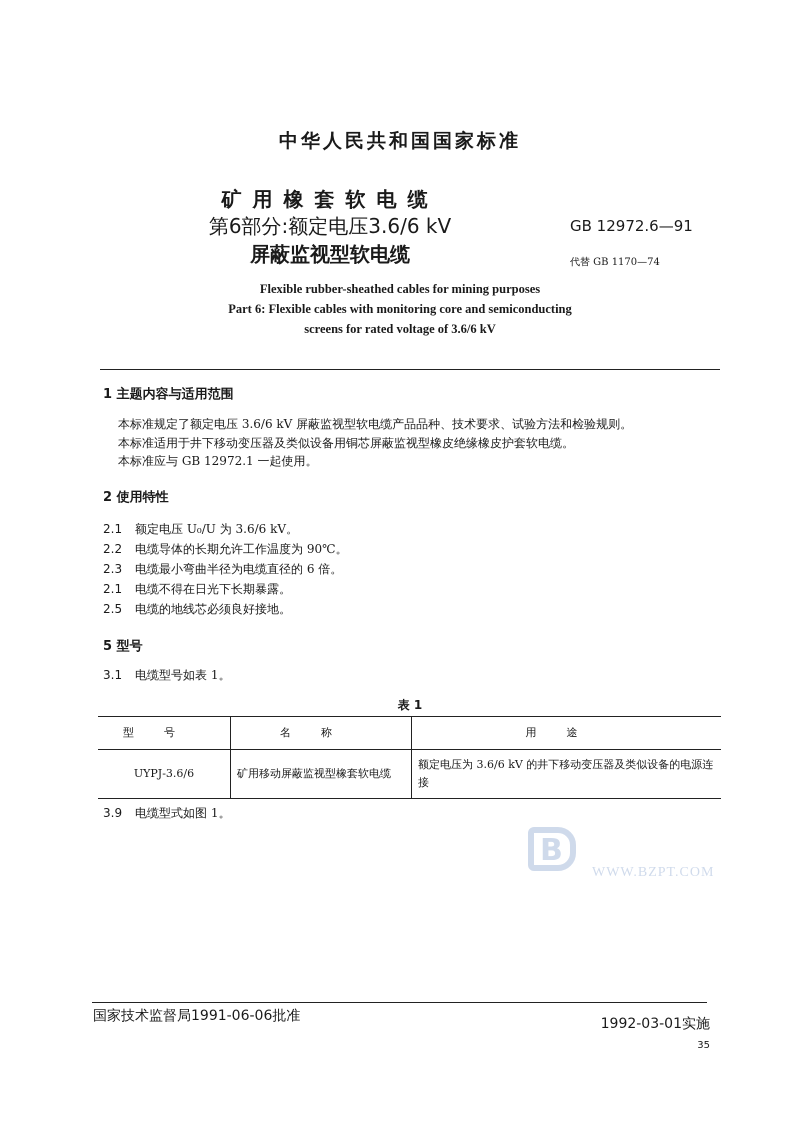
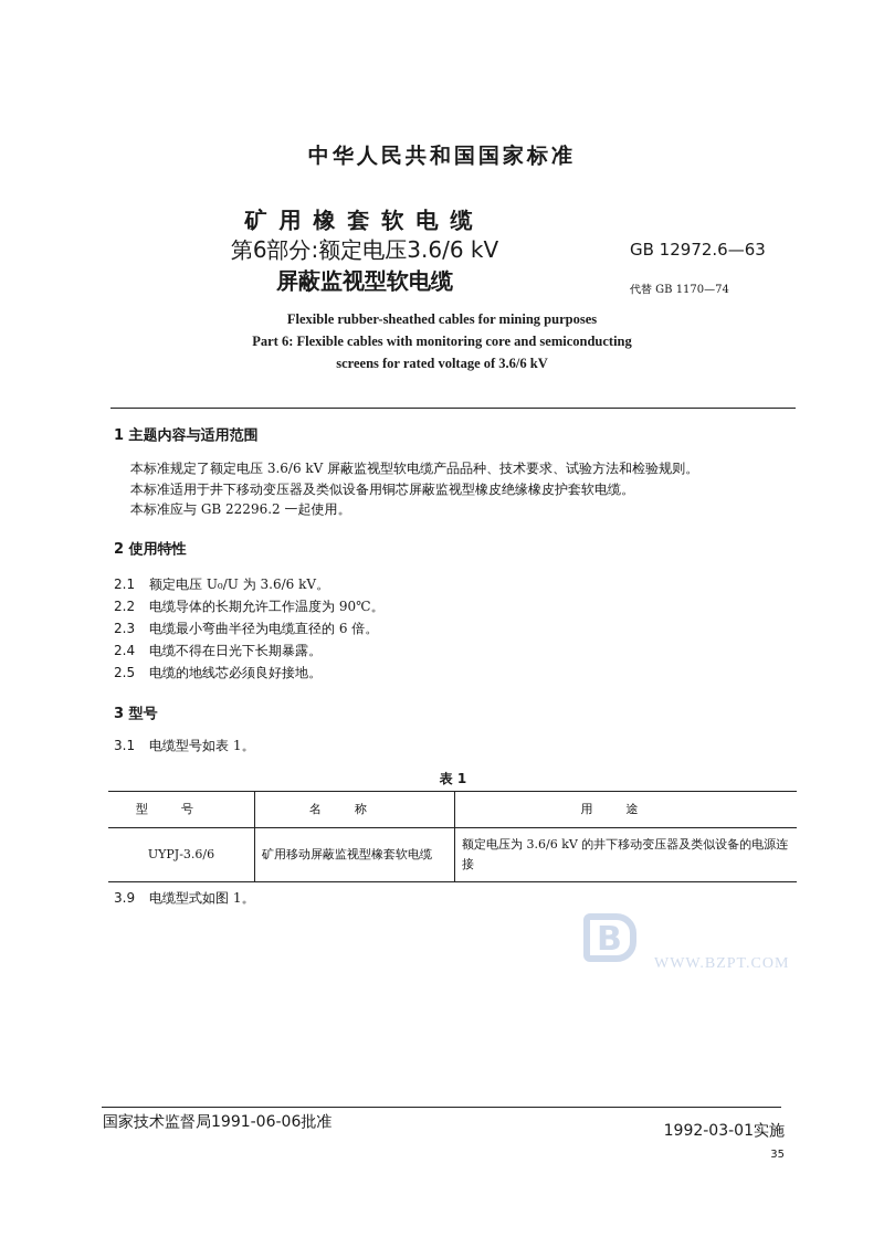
  中华人民共和国国家标准
  矿用橡套软电缆
  第6部分:额定电压3.6/6 kV
  屏蔽监视型软电缆
- GB 12972.6—91
+ GB 12972.6—63
  代替 GB 1170—74
  Flexible rubber-sheathed cables for mining purposes
  Part 6: Flexible cables with monitoring core and semiconducting
  screens for rated voltage of 3.6/6 kV
  1 主题内容与适用范围
  本标准规定了额定电压 3.6/6 kV 屏蔽监视型软电缆产品品种、技术要求、试验方法和检验规则。
  本标准适用于井下移动变压器及类似设备用铜芯屏蔽监视型橡皮绝缘橡皮护套软电缆。
- 本标准应与 GB 12972.1 一起使用。
+ 本标准应与 GB 22296.2 一起使用。
  2 使用特性
  2.1 额定电压 U₀/U 为 3.6/6 kV。
  2.2 电缆导体的长期允许工作温度为 90℃。
  2.3 电缆最小弯曲半径为电缆直径的 6 倍。
- 2.1 电缆不得在日光下长期暴露。
+ 2.4 电缆不得在日光下长期暴露。
  2.5 电缆的地线芯必须良好接地。
- 5 型号
+ 3 型号
  3.1 电缆型号如表 1。
  表 1
  型号	名称	用途
  UYPJ-3.6/6	矿用移动屏蔽监视型橡套软电缆	额定电压为 3.6/6 kV 的井下移动变压器及类似设备的电源连接
  3.9 电缆型式如图 1。
  B
  WWW.BZPT.COM
  国家技术监督局1991-06-06批准
  1992-03-01实施
  35
